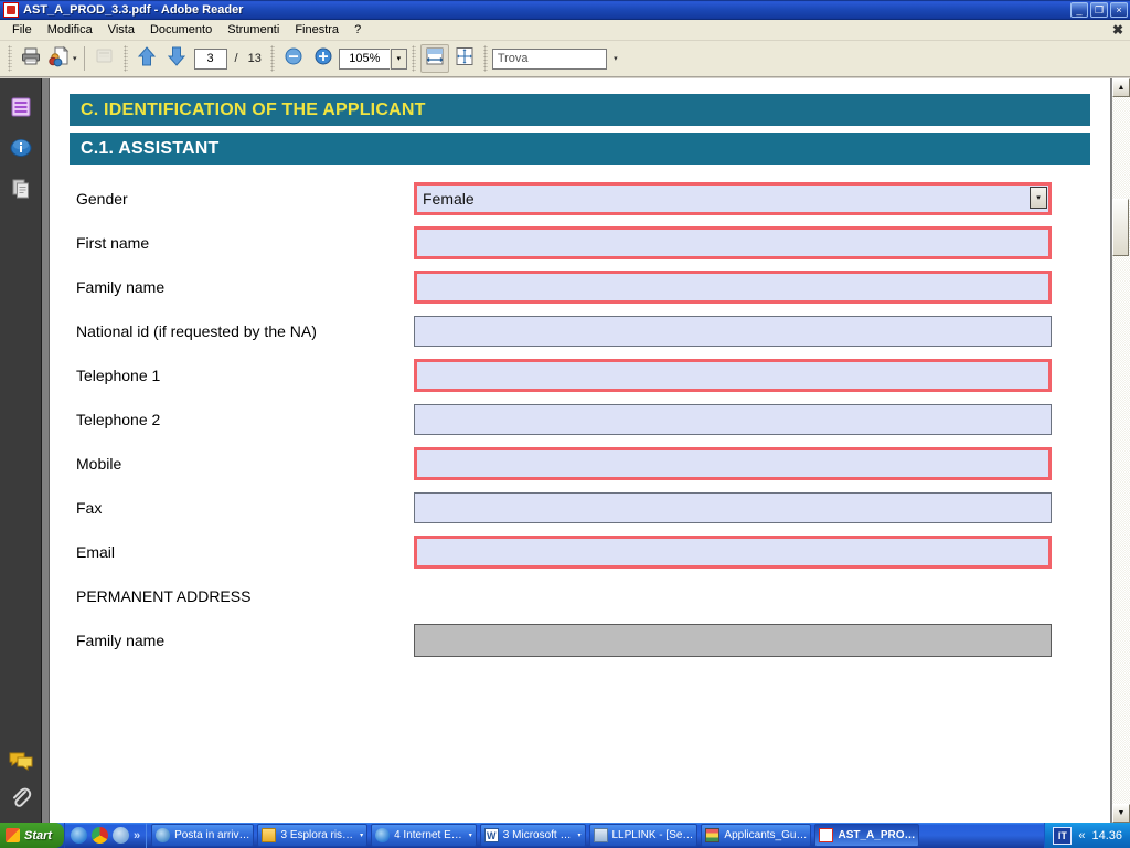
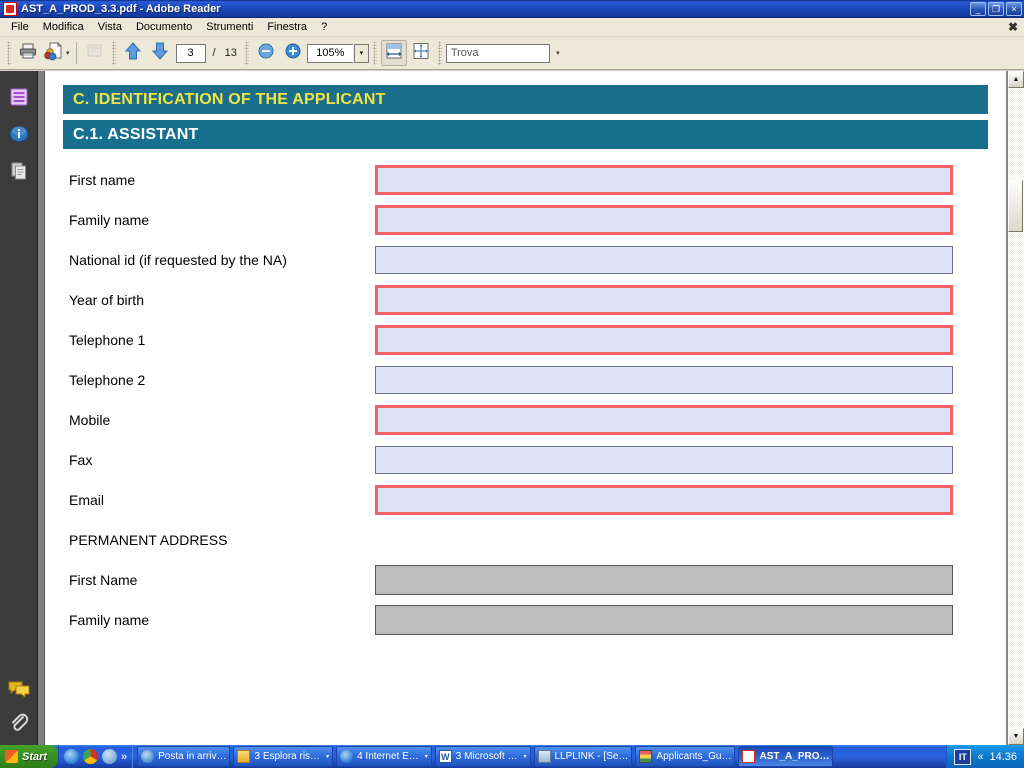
  AST_A_PROD_3.3.pdf - Adobe Reader
  _
  ❐
  ×
  File
  Modifica
  Vista
  Documento
  Strumenti
  Finestra
  ?
  ✖
  3
  /
  13
  105%
  Trova
  C. IDENTIFICATION OF THE APPLICANT
  C.1. ASSISTANT
- Gender
- Female
  First name
  Family name
  National id (if requested by the NA)
+ Year of birth
  Telephone 1
  Telephone 2
  Mobile
  Fax
  Email
  PERMANENT ADDRESS
+ First Name
  Family name
  Start
  »
  Posta in arriv…
  3 Esplora ris…
  4 Internet E…
  W
  3 Microsoft …
  LLPLINK - [Se…
  Applicants_Gu…
  AST_A_PRO…
  IT
  «
  14.36
